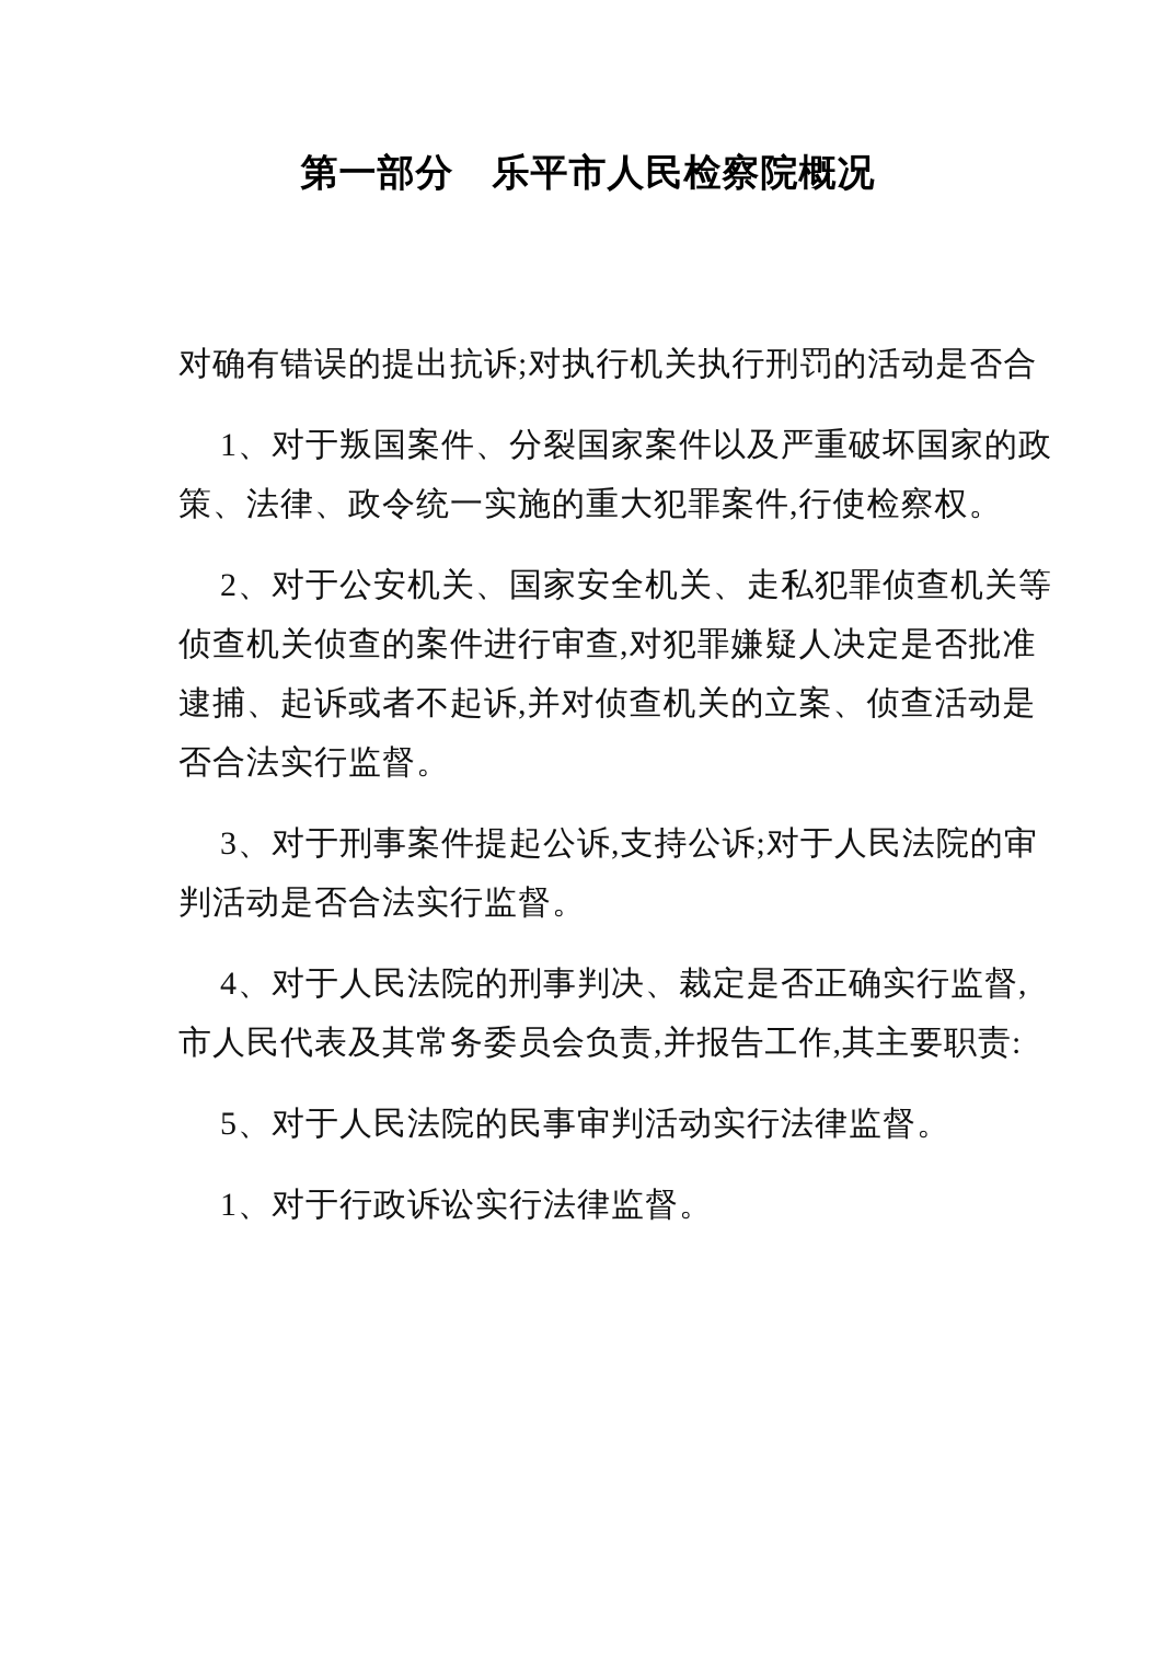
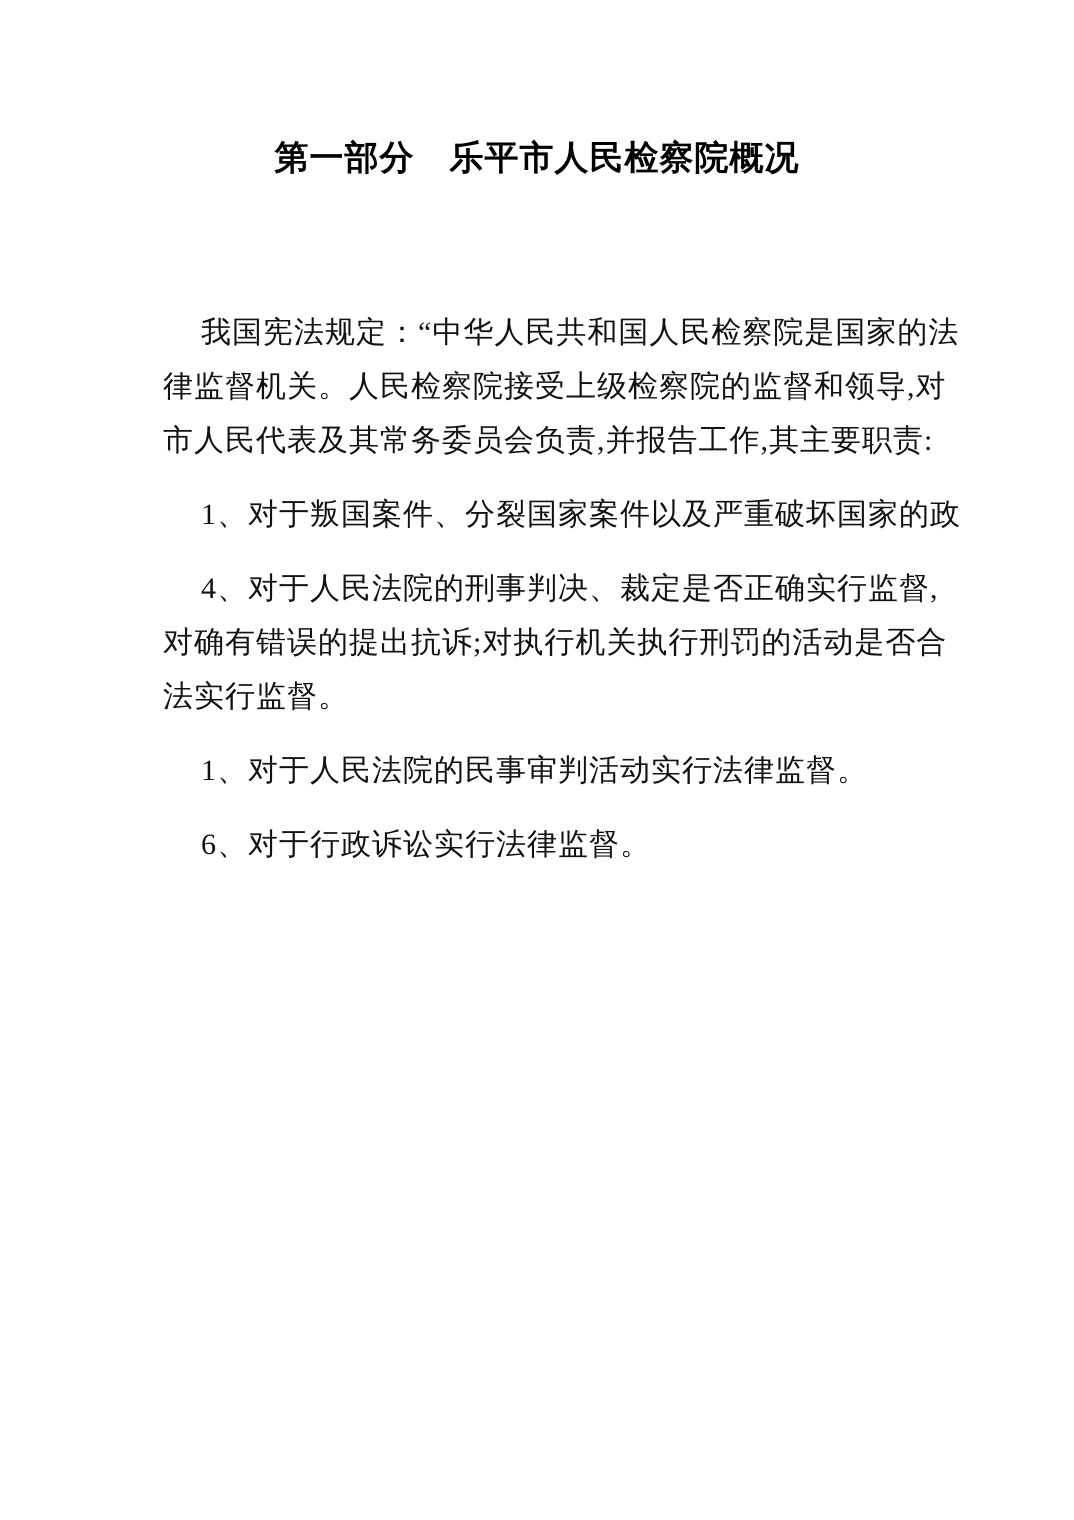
  第一部分 乐平市人民检察院概况
+ 我国宪法规定：“中华人民共和国人民检察院是国家的法
+ 律监督机关。人民检察院接受上级检察院的监督和领导,对
- 对确有错误的提出抗诉;对执行机关执行刑罚的活动是否合
+ 市人民代表及其常务委员会负责,并报告工作,其主要职责:
  1、对于叛国案件、分裂国家案件以及严重破坏国家的政
- 策、法律、政令统一实施的重大犯罪案件,行使检察权。
- 2、对于公安机关、国家安全机关、走私犯罪侦查机关等
- 侦查机关侦查的案件进行审查,对犯罪嫌疑人决定是否批准
- 逮捕、起诉或者不起诉,并对侦查机关的立案、侦查活动是
- 否合法实行监督。
- 3、对于刑事案件提起公诉,支持公诉;对于人民法院的审
- 判活动是否合法实行监督。
  4、对于人民法院的刑事判决、裁定是否正确实行监督,
- 市人民代表及其常务委员会负责,并报告工作,其主要职责:
+ 对确有错误的提出抗诉;对执行机关执行刑罚的活动是否合
+ 法实行监督。
- 5、对于人民法院的民事审判活动实行法律监督。
+ 1、对于人民法院的民事审判活动实行法律监督。
- 1、对于行政诉讼实行法律监督。
+ 6、对于行政诉讼实行法律监督。
